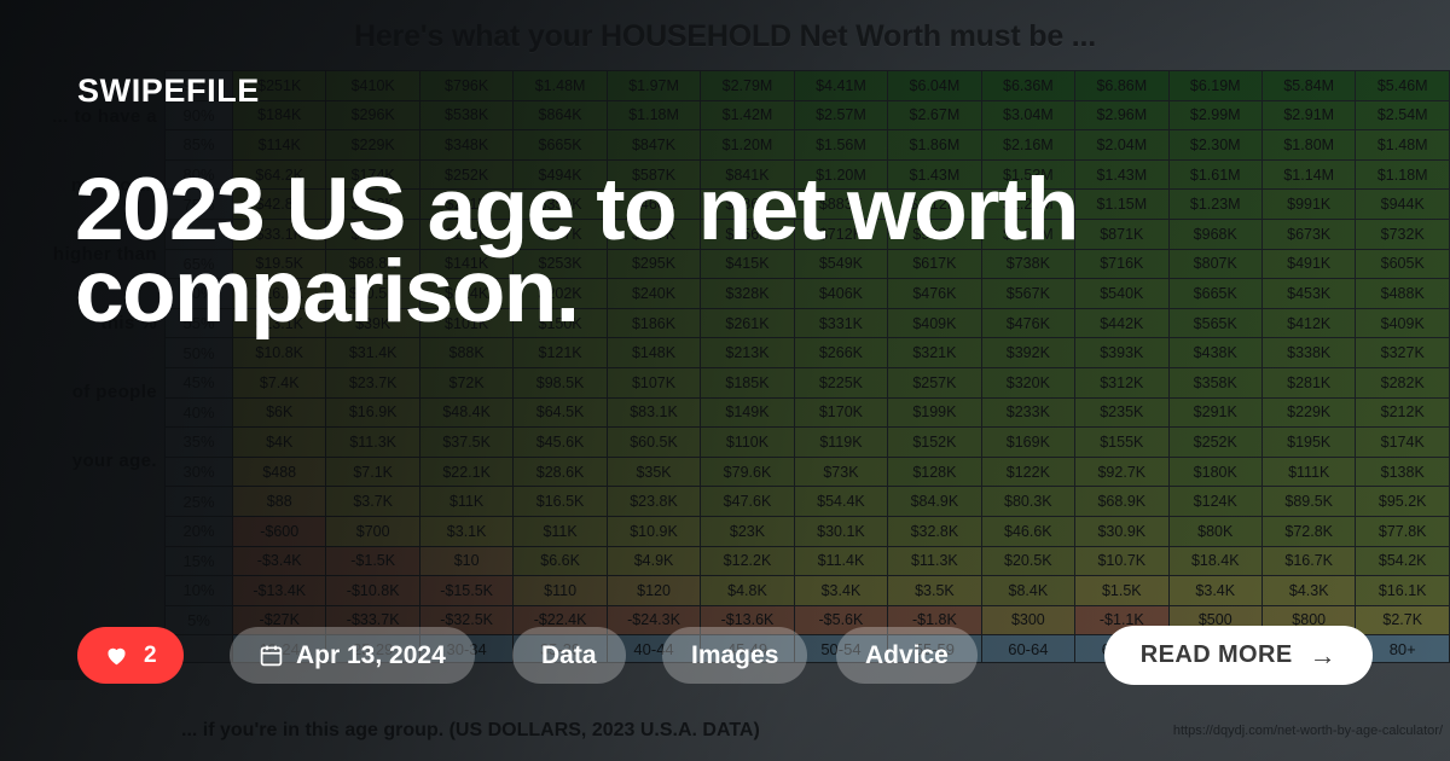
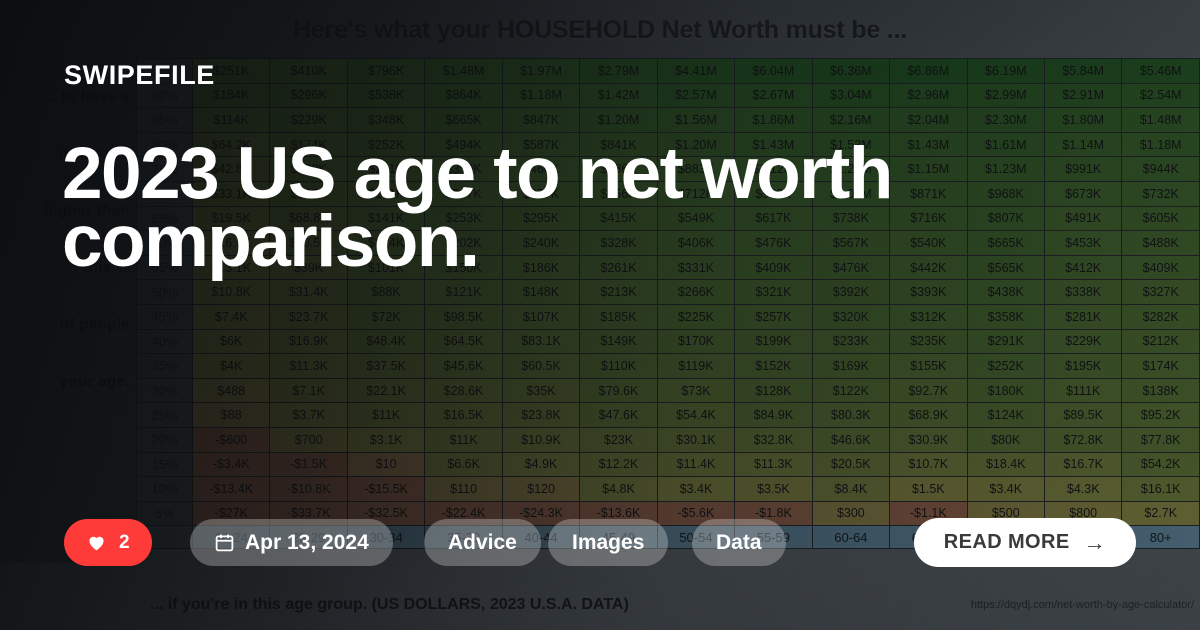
  SWIPEFILE
  2023 US age to net worth comparison.
  2
  Apr 13, 2024
- Data
+ Advice
  Images
- Advice
+ Data
  READ MORE
  →
